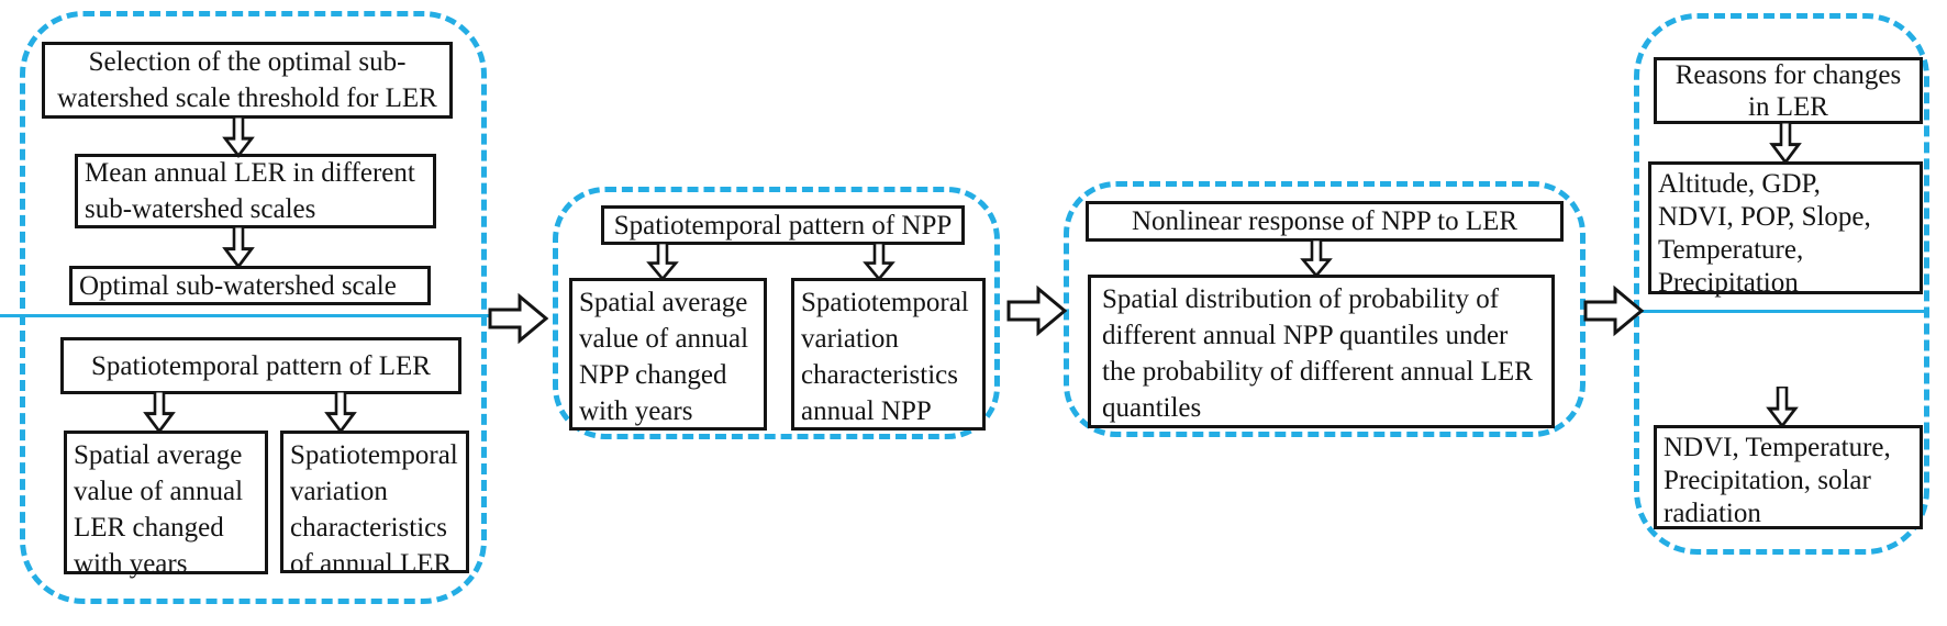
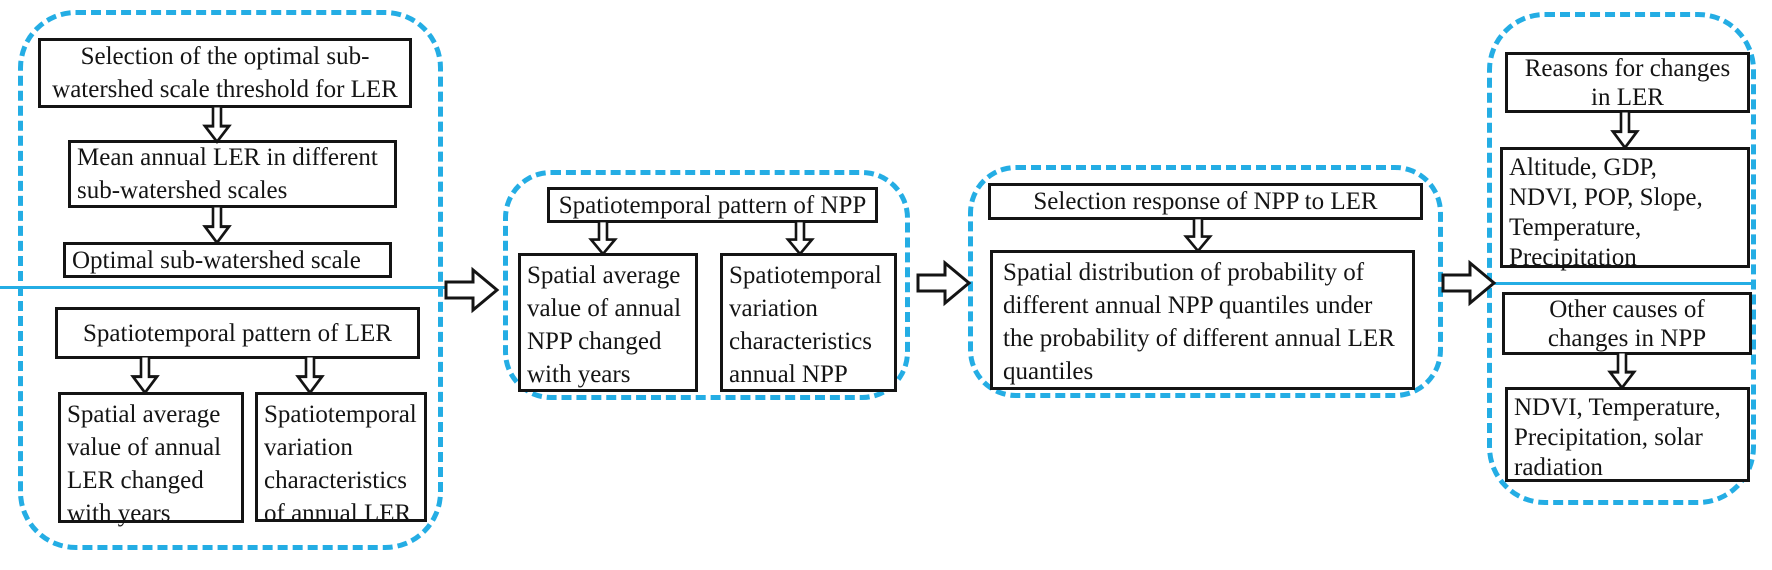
  Selection of the optimal sub-
  watershed scale threshold for LER
  Mean annual LER in different
  sub-watershed scales
  Optimal sub-watershed scale
  Spatiotemporal pattern of LER
  Spatial average
  value of annual
  LER changed
  with years
  Spatiotemporal
  variation
  characteristics
  of annual LER
  Spatiotemporal pattern of NPP
  Spatial average
  value of annual
  NPP changed
  with years
  Spatiotemporal
  variation
  characteristics
  annual NPP
- Nonlinear response of NPP to LER
+ Selection response of NPP to LER
  Spatial distribution of probability of
  different annual NPP quantiles under
  the probability of different annual LER
  quantiles
  Reasons for changes
  in LER
  Altitude, GDP,
  NDVI, POP, Slope,
  Temperature,
  Precipitation
+ Other causes of
+ changes in NPP
  NDVI, Temperature,
  Precipitation, solar
  radiation
